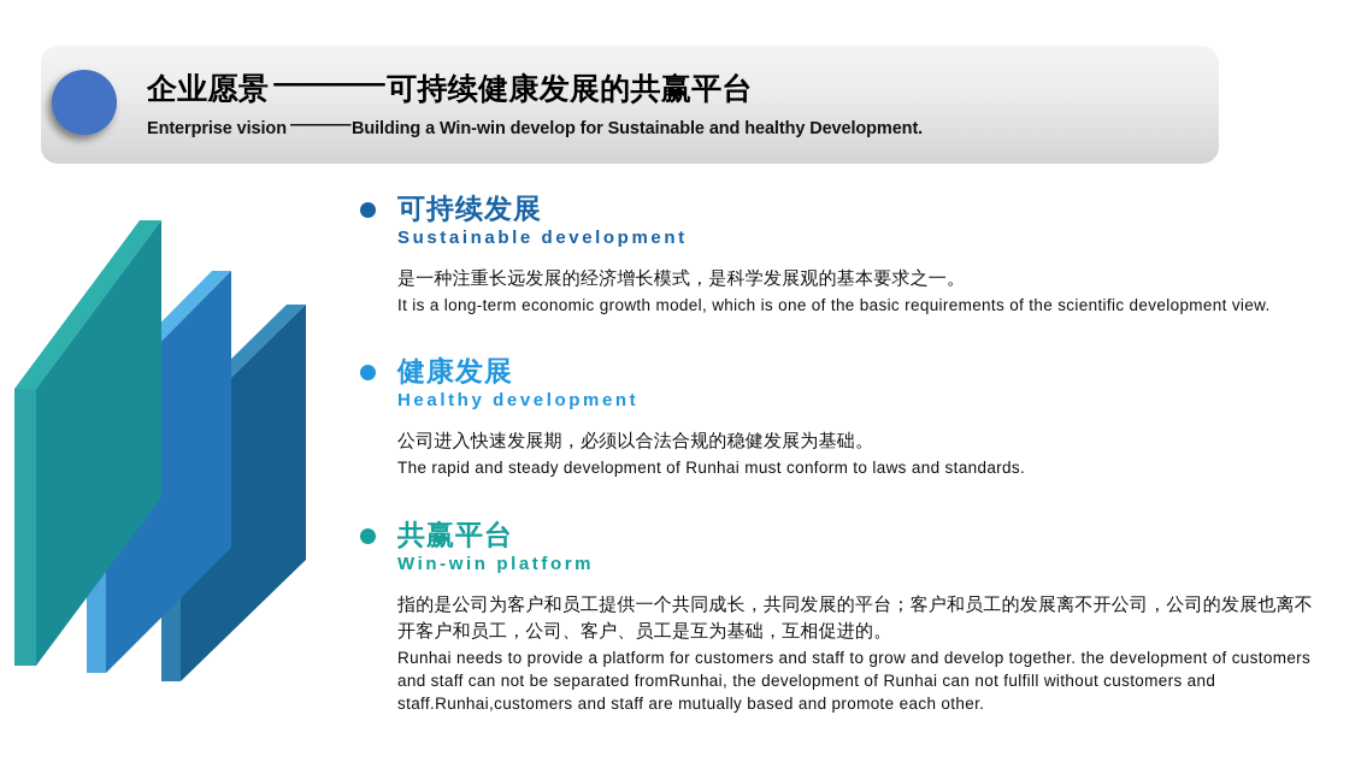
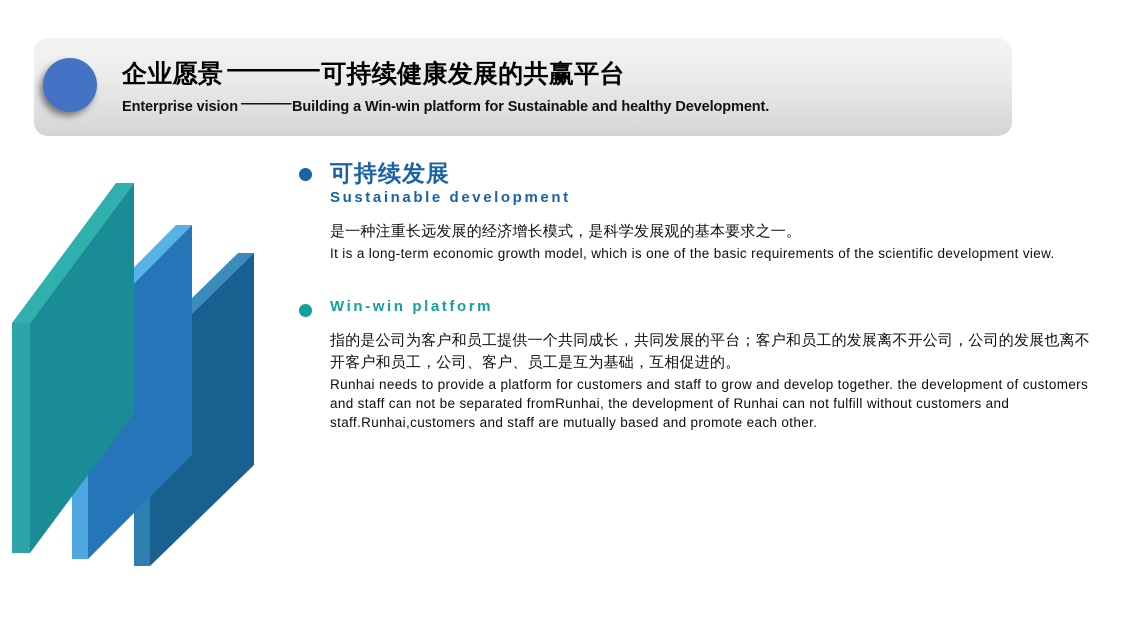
  企业愿景 ———— 可持续健康发展的共赢平台
- Enterprise vision ———— Building a Win-win develop for Sustainable and healthy Development.
+ Enterprise vision ———— Building a Win-win platform for Sustainable and healthy Development.
  可持续发展
  Sustainable development
  是一种注重长远发展的经济增长模式，是科学发展观的基本要求之一。
  It is a long-term economic growth model, which is one of the basic requirements of the scientific development view.
- 健康发展
- Healthy development
- 公司进入快速发展期，必须以合法合规的稳健发展为基础。
- The rapid and steady development of Runhai must conform to laws and standards.
- 共赢平台
  Win-win platform
  指的是公司为客户和员工提供一个共同成长，共同发展的平台；客户和员工的发展离不开公司，公司的发展也离不开客户和员工，公司、客户、员工是互为基础，互相促进的。
  Runhai needs to provide a platform for customers and staff to grow and develop together. the development of customers and staff can not be separated fromRunhai, the development of Runhai can not fulfill without customers and staff.Runhai,customers and staff are mutually based and promote each other.
